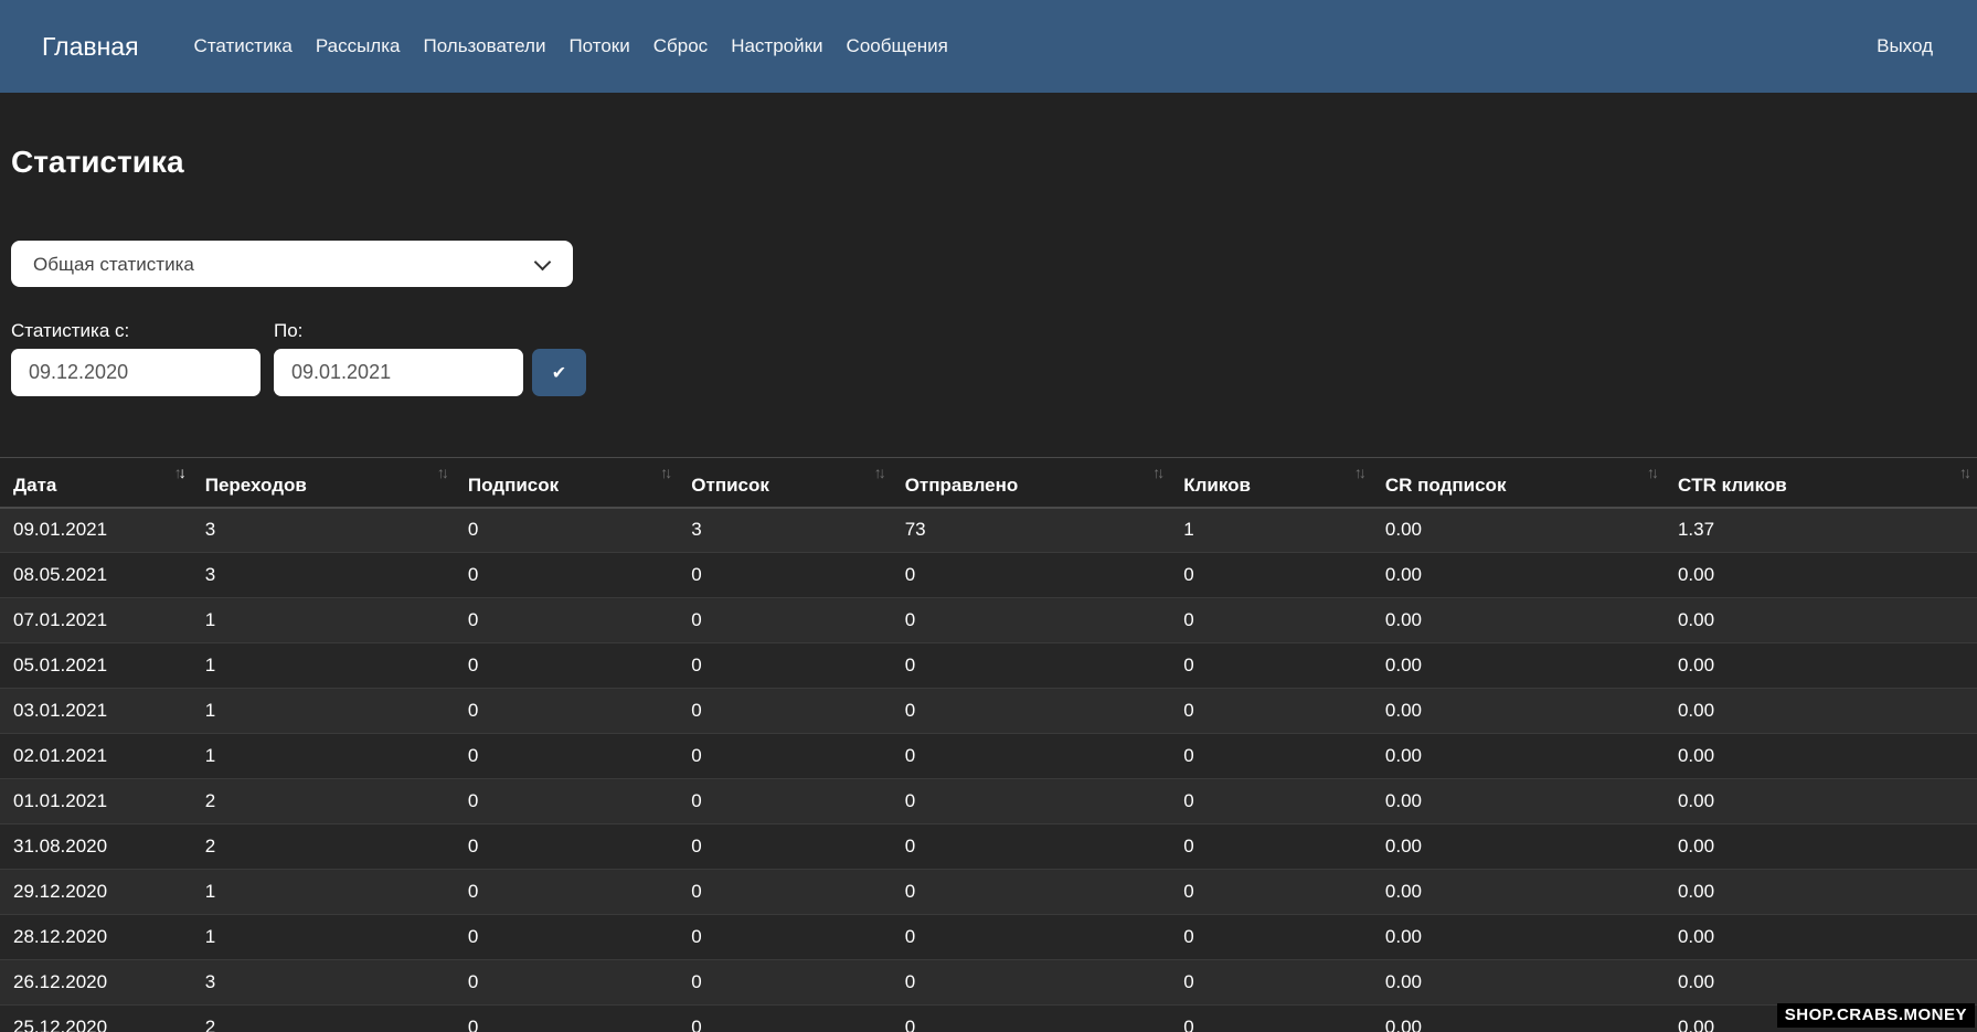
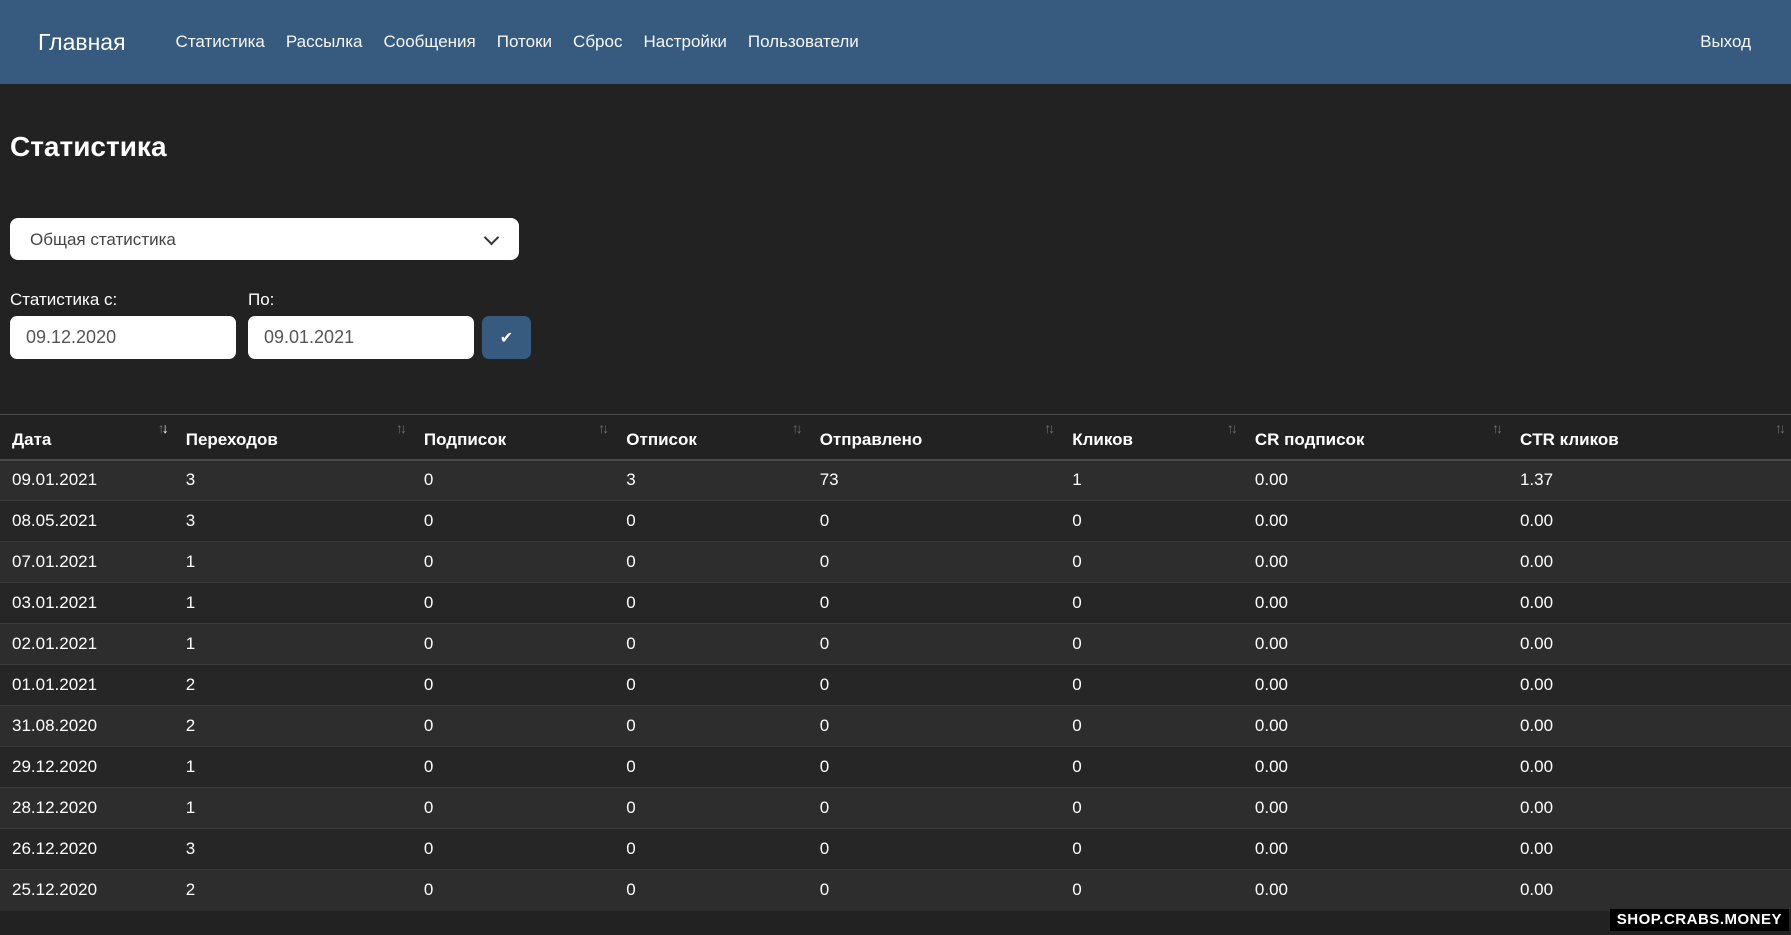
  Главная
  Статистика
  Рассылка
- Пользователи
+ Сообщения
  Потоки
  Сброс
  Настройки
- Сообщения
+ Пользователи
  Выход
  Статистика
  Общая статистика
  Статистика с:
  По:
  09.12.2020
  09.01.2021
  ✔
  Дата↑↓	Переходов↑↓	Подписок↑↓	Отписок↑↓	Отправлено↑↓	Кликов↑↓	CR подписок↑↓	CTR кликов↑↓
  09.01.2021	3	0	3	73	1	0.00	1.37
  08.05.2021	3	0	0	0	0	0.00	0.00
  07.01.2021	1	0	0	0	0	0.00	0.00
- 05.01.2021	1	0	0	0	0	0.00	0.00
  03.01.2021	1	0	0	0	0	0.00	0.00
  02.01.2021	1	0	0	0	0	0.00	0.00
  01.01.2021	2	0	0	0	0	0.00	0.00
  31.08.2020	2	0	0	0	0	0.00	0.00
  29.12.2020	1	0	0	0	0	0.00	0.00
  28.12.2020	1	0	0	0	0	0.00	0.00
  26.12.2020	3	0	0	0	0	0.00	0.00
  25.12.2020	2	0	0	0	0	0.00	0.00
  SHOP.CRABS.MONEY
